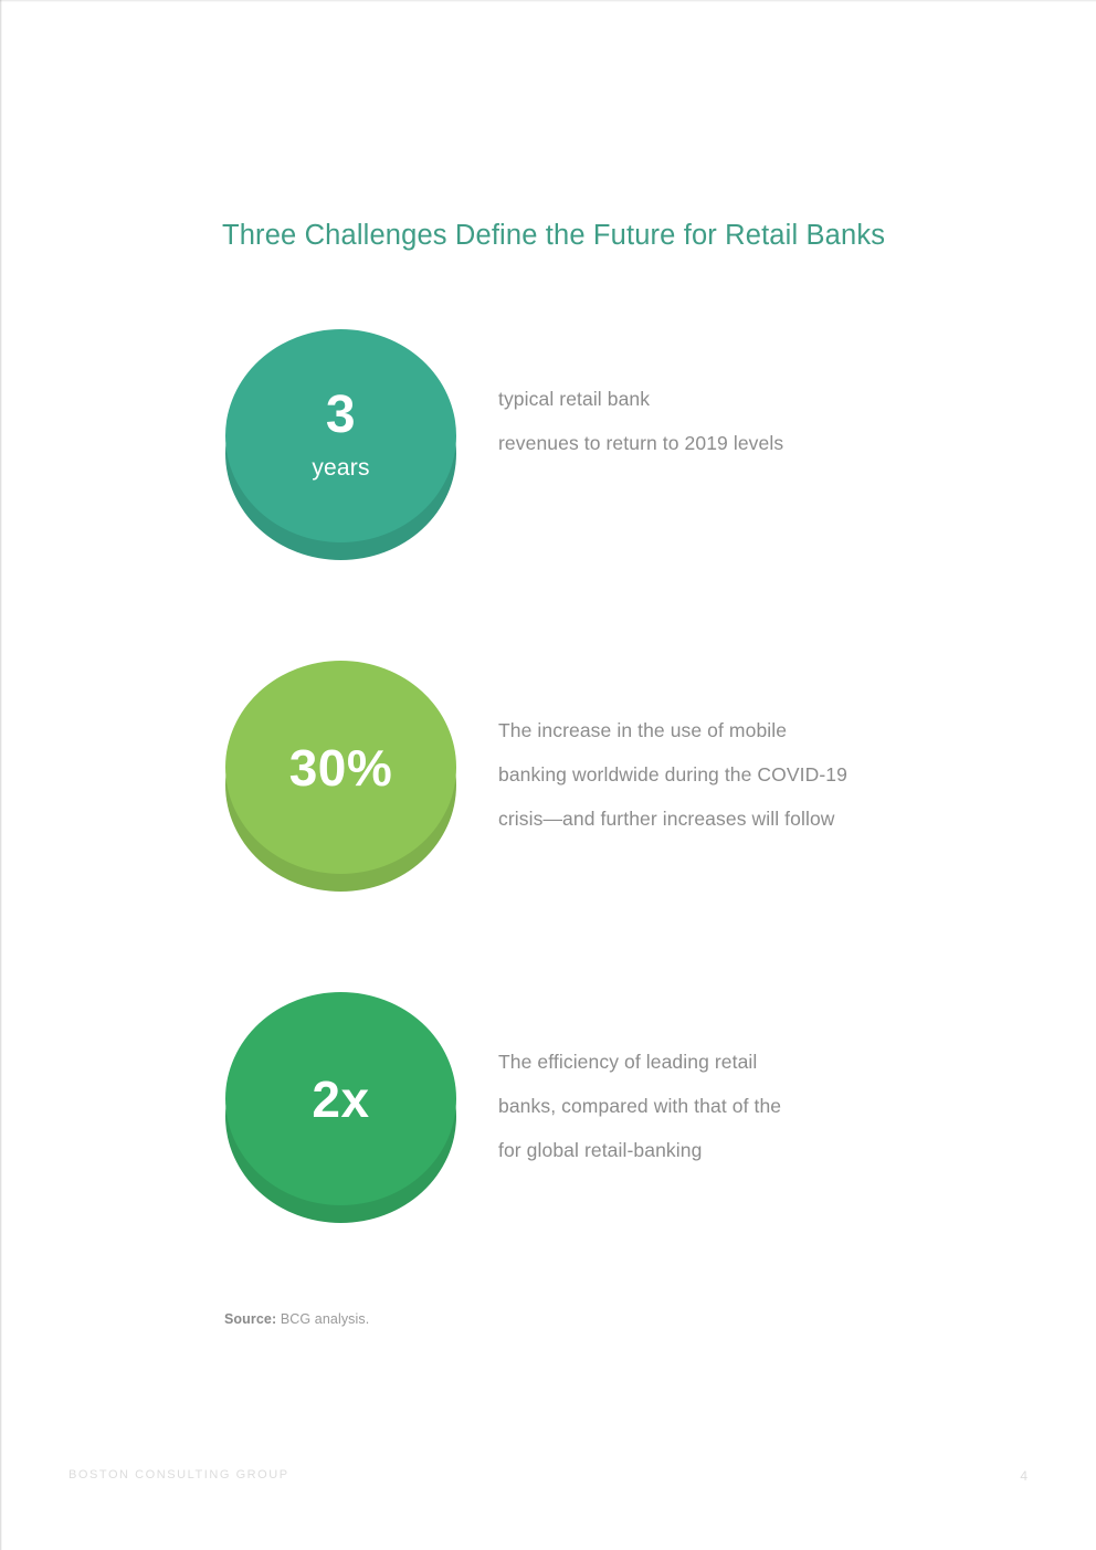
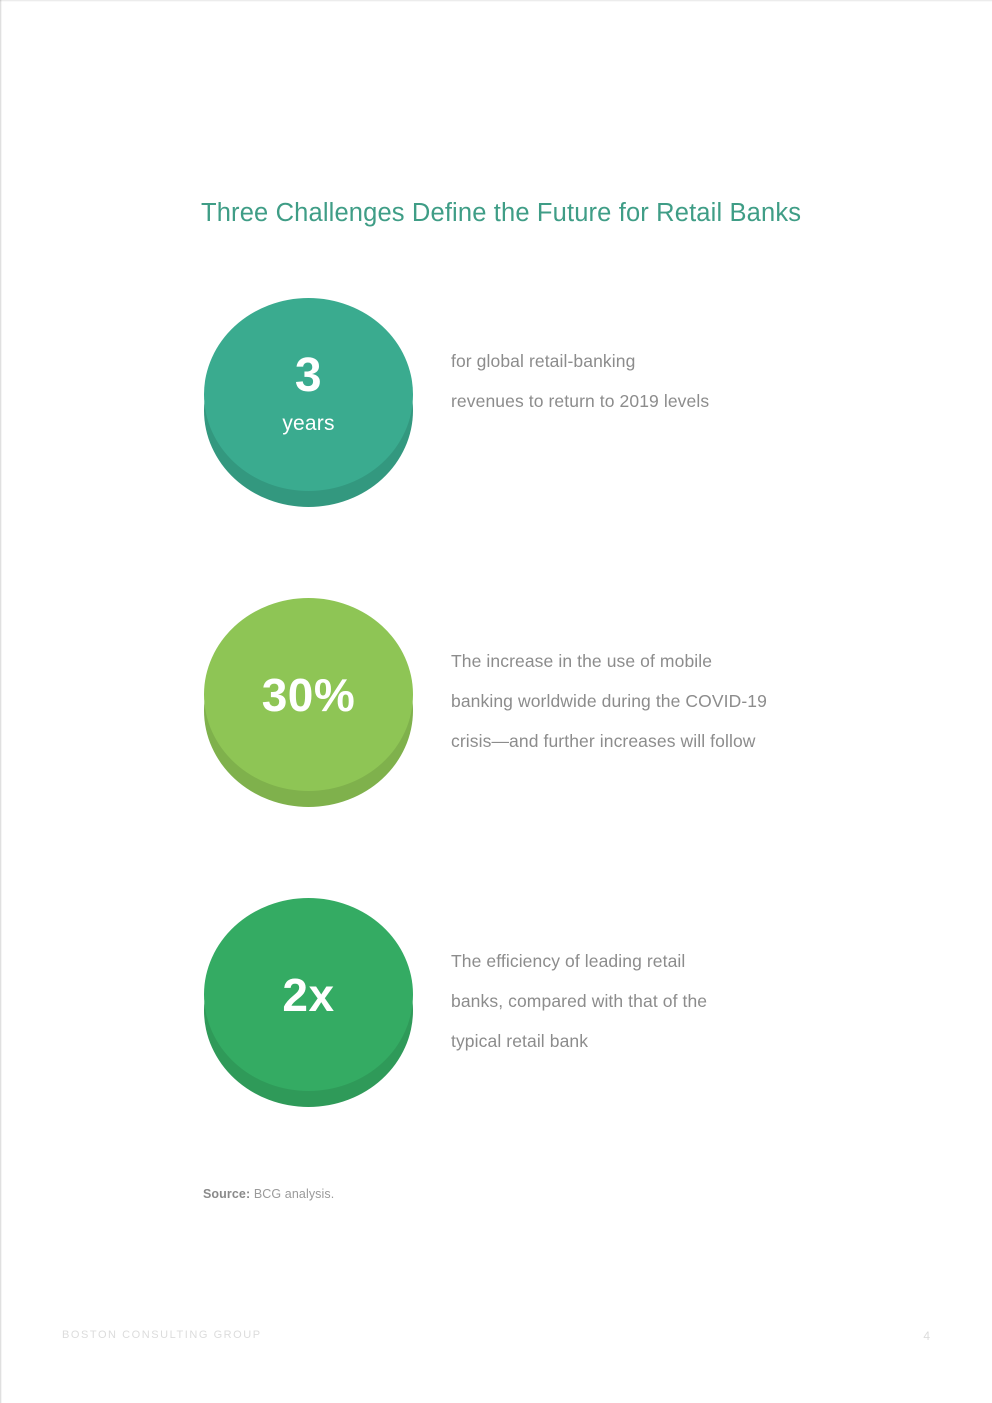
  Three Challenges Define the Future for Retail Banks
  3
  years
- typical retail bank
+ for global retail-banking
  revenues to return to 2019 levels
  30%
  The increase in the use of mobile
  banking worldwide during the COVID-19
  crisis—and further increases will follow
  2x
  The efficiency of leading retail
  banks, compared with that of the
- for global retail-banking
+ typical retail bank
  Source: BCG analysis.
  BOSTON CONSULTING GROUP
  4
